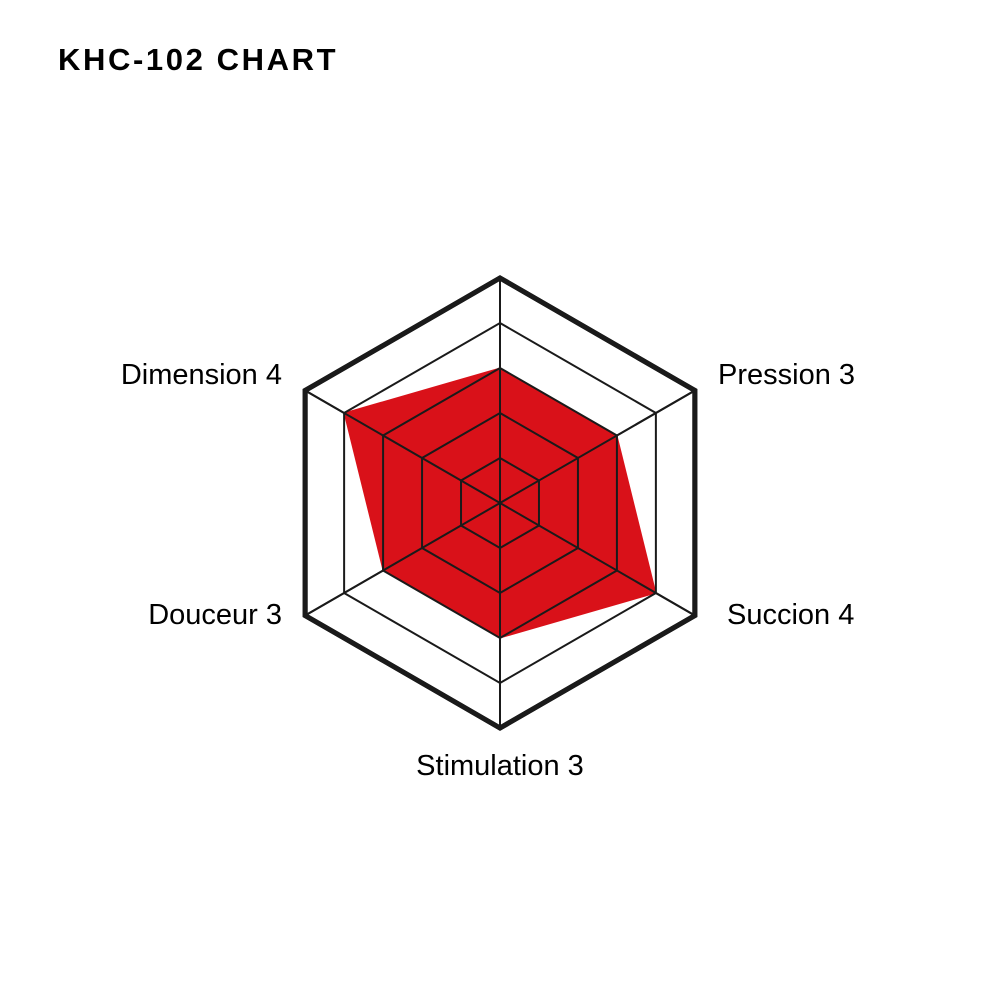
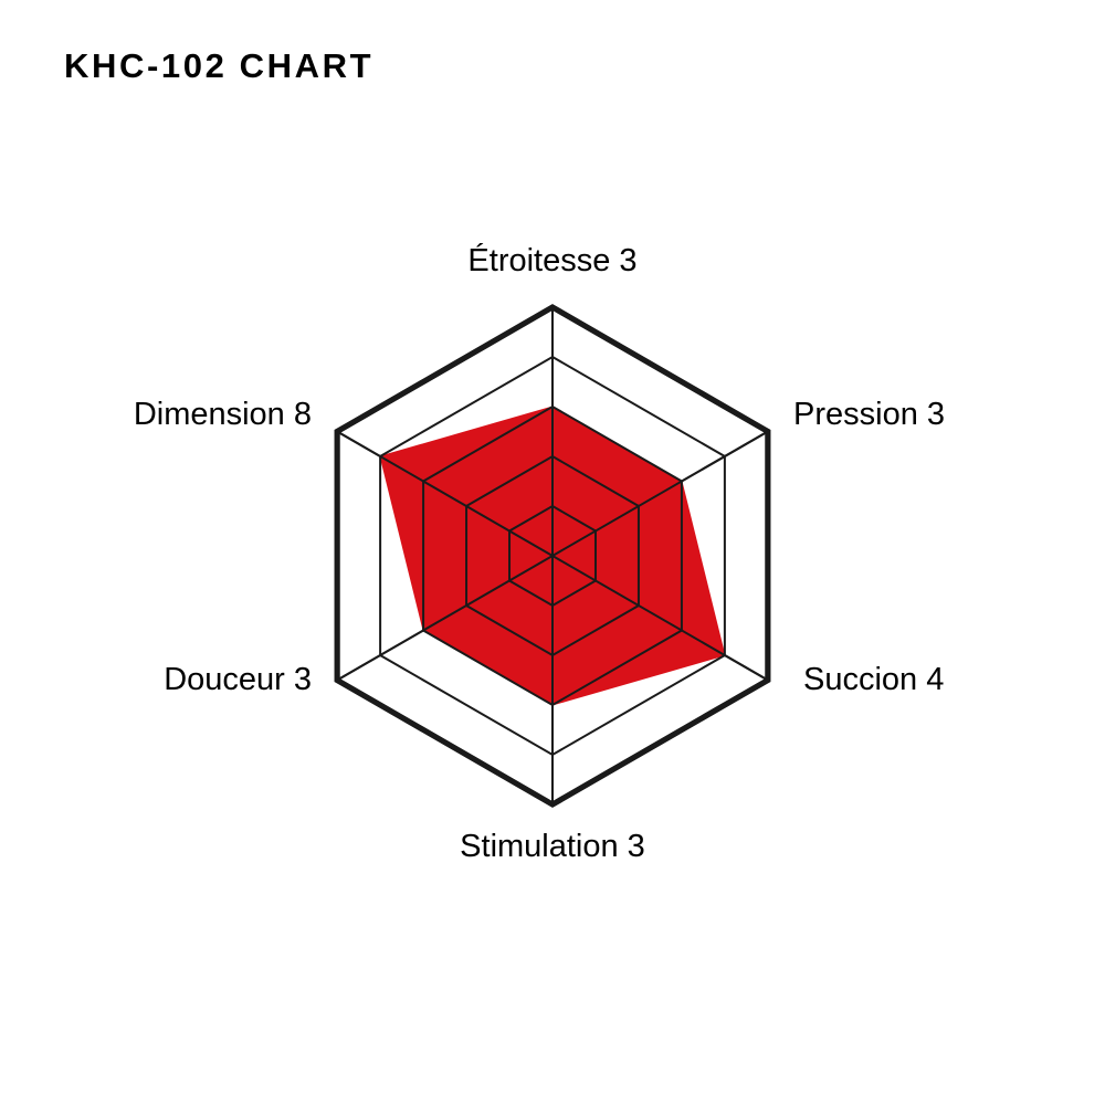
  KHC-102 CHART
+ Étroitesse 3
  Pression 3
  Succion 4
  Stimulation 3
  Douceur 3
- Dimension 4
+ Dimension 8
